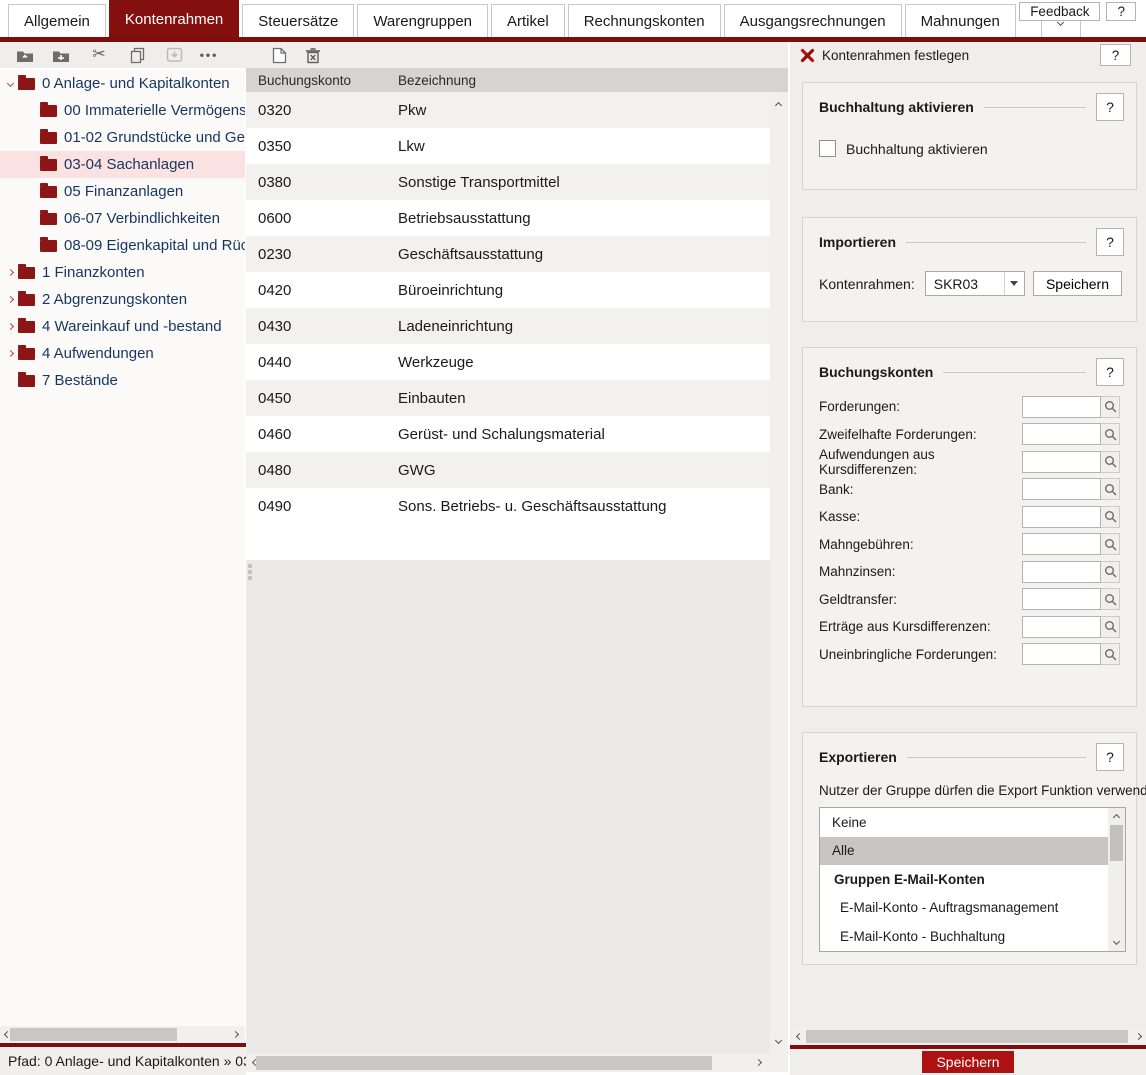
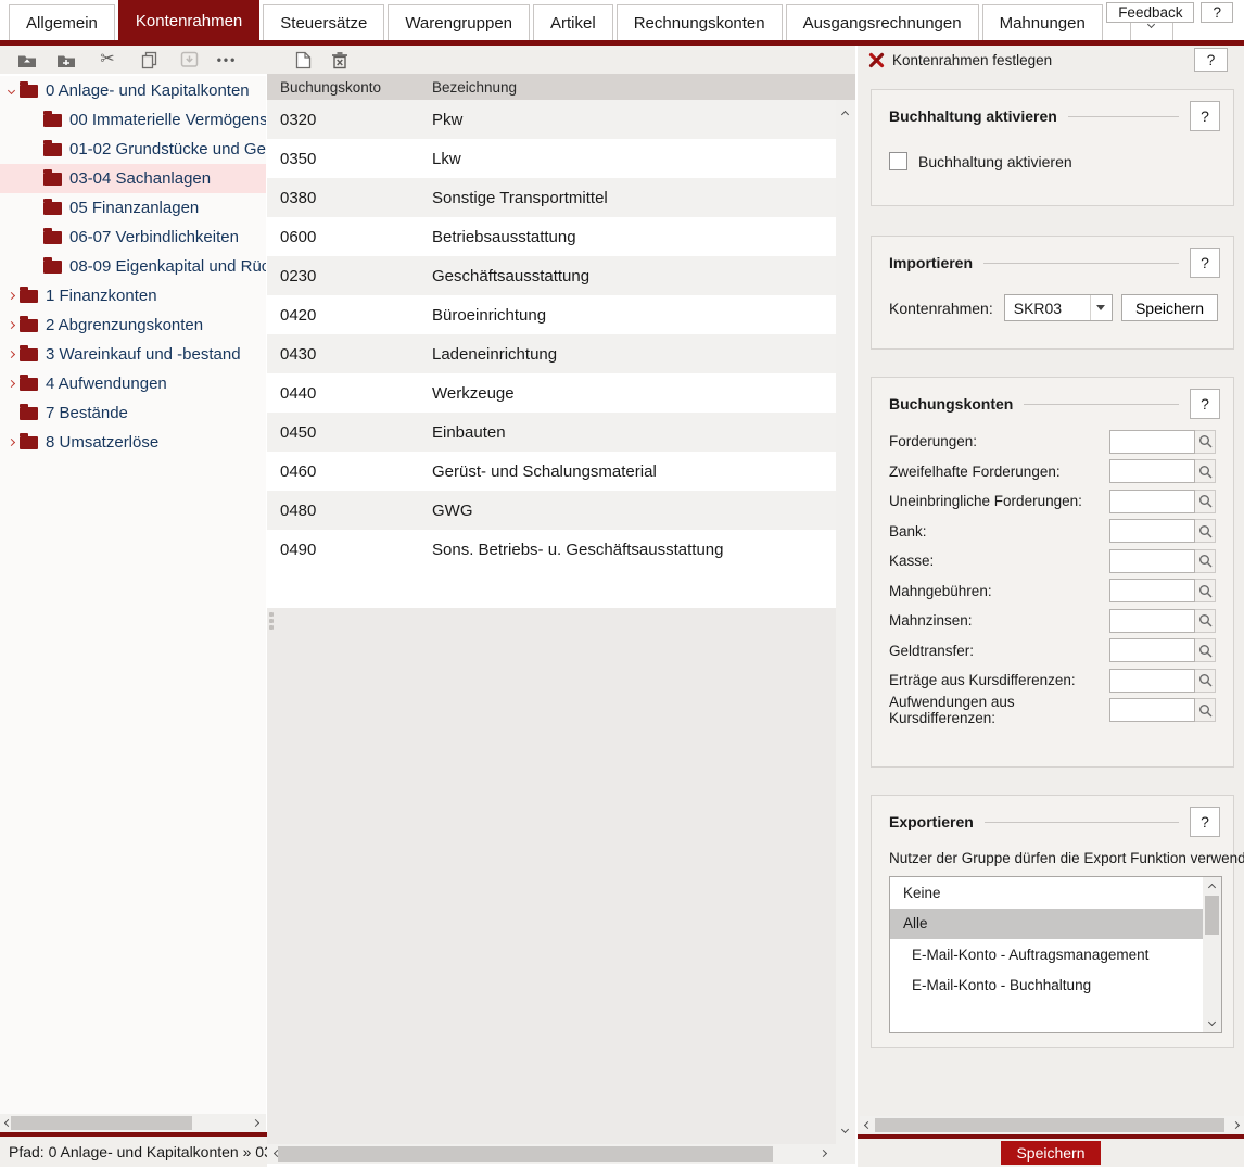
  Allgemein
  Kontenrahmen
  Steuersätze
  Warengruppen
  Artikel
  Rechnungskonten
  Ausgangsrechnungen
  Mahnungen
  Feedback
  ?
  ✂
  •••
  0 Anlage- und Kapitalkonten
  00 Immaterielle Vermögens
  01-02 Grundstücke und Ge
  03-04 Sachanlagen
  05 Finanzanlagen
  06-07 Verbindlichkeiten
  08-09 Eigenkapital und Rüc
  1 Finanzkonten
  2 Abgrenzungskonten
- 4 Wareinkauf und -bestand
+ 3 Wareinkauf und -bestand
  4 Aufwendungen
  7 Bestände
+ 8 Umsatzerlöse
  Pfad: 0 Anlage- und Kapitalkonten » 0
  Buchungskonto
  Bezeichnung
  0320
  Pkw
  0350
  Lkw
  0380
  Sonstige Transportmittel
  0600
  Betriebsausstattung
  0230
  Geschäftsausstattung
  0420
  Büroeinrichtung
  0430
  Ladeneinrichtung
  0440
  Werkzeuge
  0450
  Einbauten
  0460
  Gerüst- und Schalungsmaterial
  0480
  GWG
  0490
  Sons. Betriebs- u. Geschäftsausstattung
  Kontenrahmen festlegen
  ?
  Buchhaltung aktivieren
  ?
  Buchhaltung aktivieren
  Importieren
  ?
  Kontenrahmen:
  SKR03
  Speichern
  Buchungskonten
  ?
  Forderungen:
  Zweifelhafte Forderungen:
- Aufwendungen aus Kursdifferenzen:
+ Uneinbringliche Forderungen:
  Bank:
  Kasse:
  Mahngebühren:
  Mahnzinsen:
  Geldtransfer:
  Erträge aus Kursdifferenzen:
- Uneinbringliche Forderungen:
+ Aufwendungen aus Kursdifferenzen:
  Exportieren
  ?
  Nutzer der Gruppe dürfen die Export Funktion verwend
  Keine
  Alle
- Gruppen E-Mail-Konten
  E-Mail-Konto - Auftragsmanagement
  E-Mail-Konto - Buchhaltung
  Speichern
